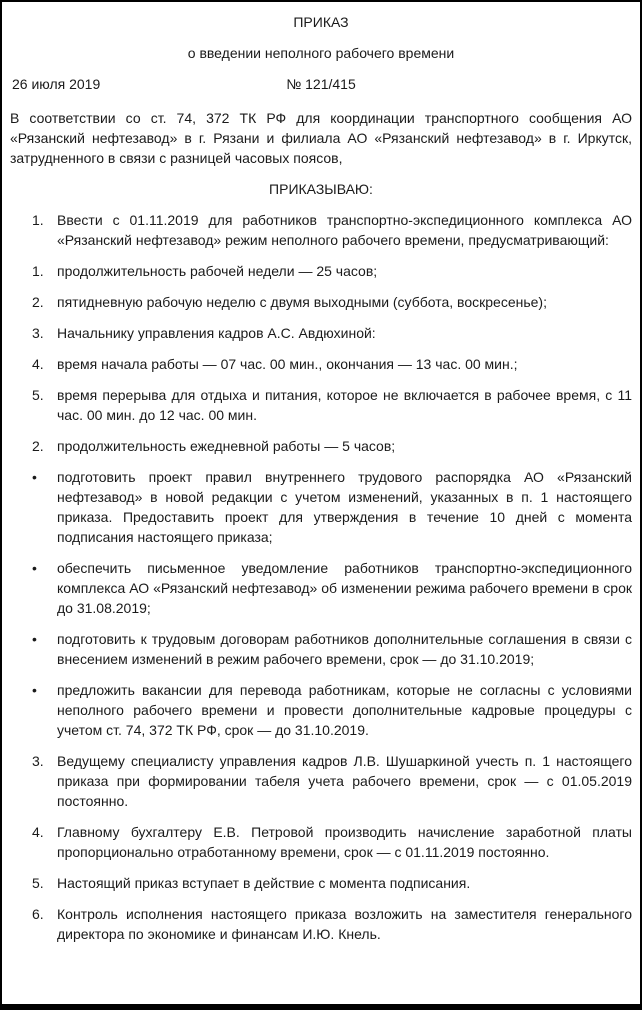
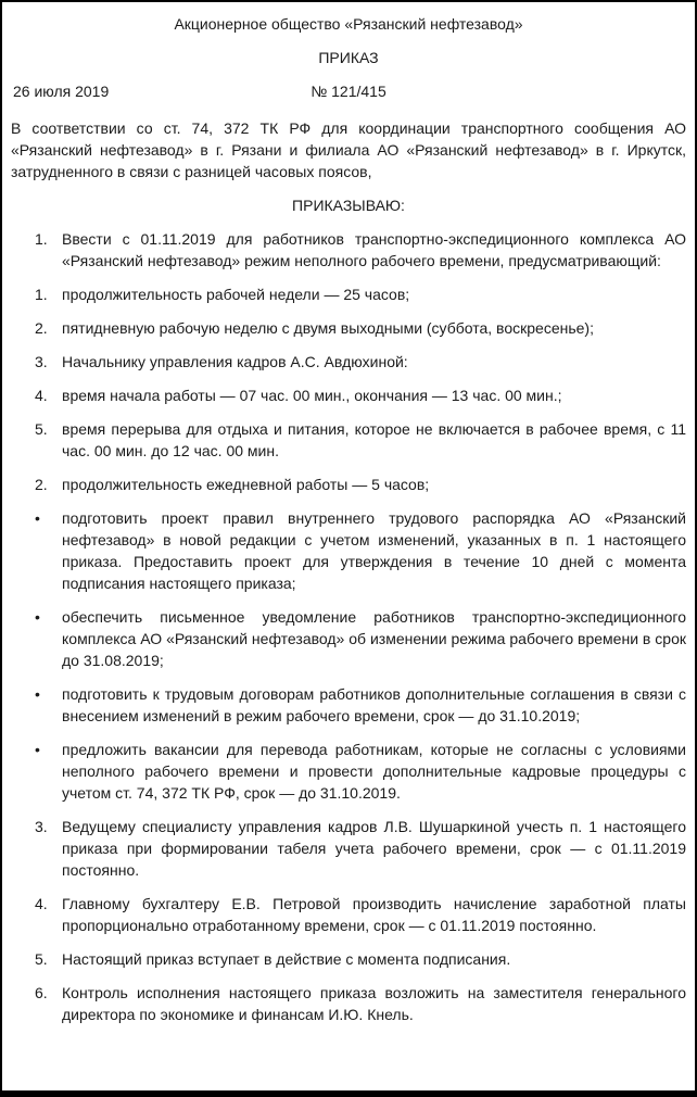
+ Акционерное общество «Рязанский нефтезавод»
  ПРИКАЗ
- о введении неполного рабочего времени
  26 июля 2019
  № 121/415
  В соответствии со ст. 74, 372 ТК РФ для координации транспортного сообщения АО «Рязанский нефтезавод» в г. Рязани и филиала АО «Рязанский нефтезавод» в г. Иркутск, затрудненного в связи с разницей часовых поясов,
  ПРИКАЗЫВАЮ:
  1.
  Ввести с 01.11.2019 для работников транспортно-экспедиционного комплекса АО «Рязанский нефтезавод» режим неполного рабочего времени, предусматривающий:
  1.
  продолжительность рабочей недели — 25 часов;
  2.
  пятидневную рабочую неделю с двумя выходными (суббота, воскресенье);
  3.
  Начальнику управления кадров А.С. Авдюхиной:
  4.
  время начала работы — 07 час. 00 мин., окончания — 13 час. 00 мин.;
  5.
  время перерыва для отдыха и питания, которое не включается в рабочее время, с 11 час. 00 мин. до 12 час. 00 мин.
  2.
  продолжительность ежедневной работы — 5 часов;
  •
  подготовить проект правил внутреннего трудового распорядка АО «Рязанский нефтезавод» в новой редакции с учетом изменений, указанных в п. 1 настоящего приказа. Предоставить проект для утверждения в течение 10 дней с момента подписания настоящего приказа;
  •
  обеспечить письменное уведомление работников транспортно-экспедиционного комплекса АО «Рязанский нефтезавод» об изменении режима рабочего времени в срок до 31.08.2019;
  •
  подготовить к трудовым договорам работников дополнительные соглашения в связи с внесением изменений в режим рабочего времени, срок — до 31.10.2019;
  •
  предложить вакансии для перевода работникам, которые не согласны с условиями неполного рабочего времени и провести дополнительные кадровые процедуры с учетом ст. 74, 372 ТК РФ, срок — до 31.10.2019.
  3.
- Ведущему специалисту управления кадров Л.В. Шушаркиной учесть п. 1 настоящего приказа при формировании табеля учета рабочего времени, срок — с 01.05.2019 постоянно.
+ Ведущему специалисту управления кадров Л.В. Шушаркиной учесть п. 1 настоящего приказа при формировании табеля учета рабочего времени, срок — с 01.11.2019 постоянно.
  4.
  Главному бухгалтеру Е.В. Петровой производить начисление заработной платы пропорционально отработанному времени, срок — с 01.11.2019 постоянно.
  5.
  Настоящий приказ вступает в действие с момента подписания.
  6.
  Контроль исполнения настоящего приказа возложить на заместителя генерального директора по экономике и финансам И.Ю. Кнель.
